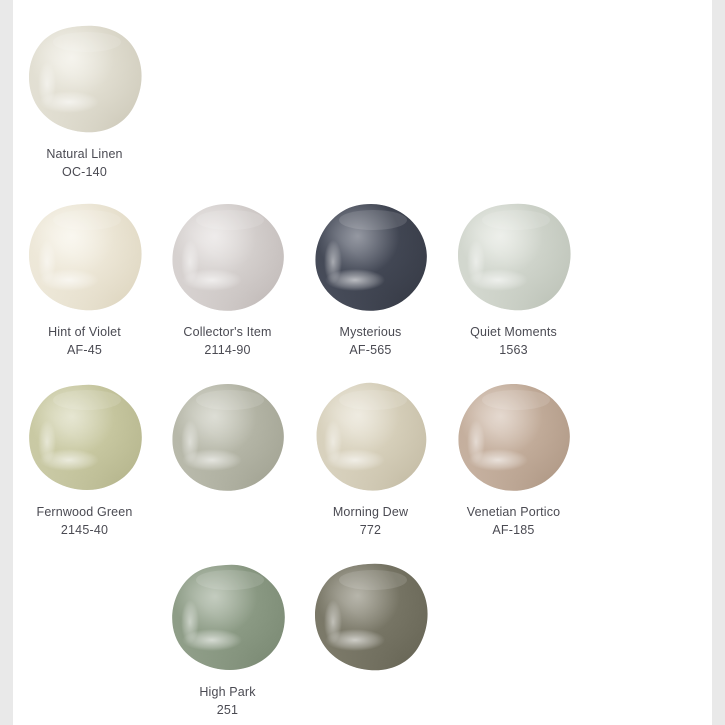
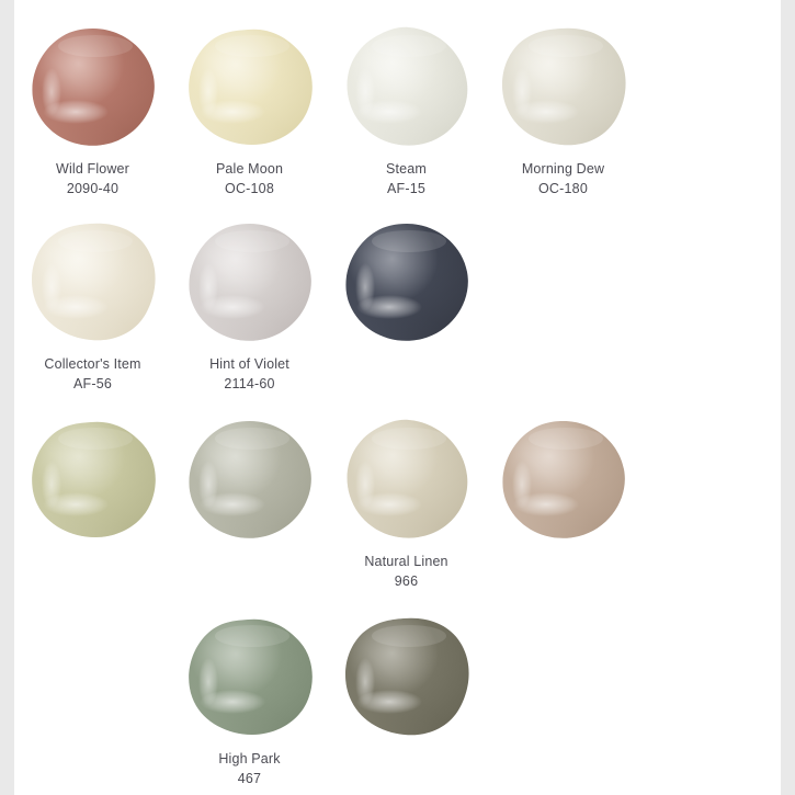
+ Wild Flower
+ 2090-40
+ Pale Moon
+ OC-108
+ Steam
+ AF-15
- Natural Linen
+ Morning Dew
- OC-140
+ OC-180
- Hint of Violet
+ Collector's Item
- AF-45
+ AF-56
- Collector's Item
+ Hint of Violet
- 2114-90
+ 2114-60
- Mysterious
- AF-565
- Quiet Moments
- 1563
- Fernwood Green
- 2145-40
- Morning Dew
+ Natural Linen
- 772
+ 966
- Venetian Portico
- AF-185
  High Park
- 251
+ 467
